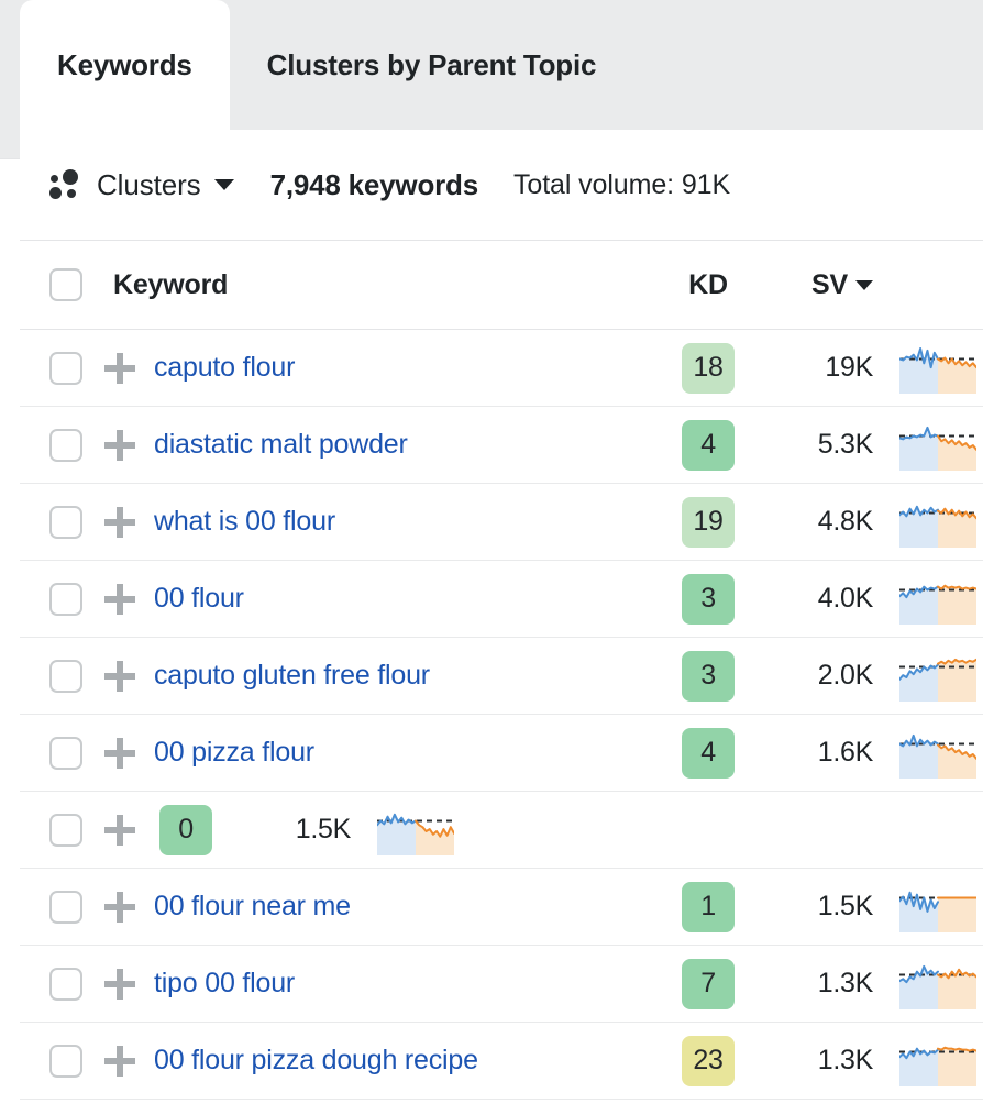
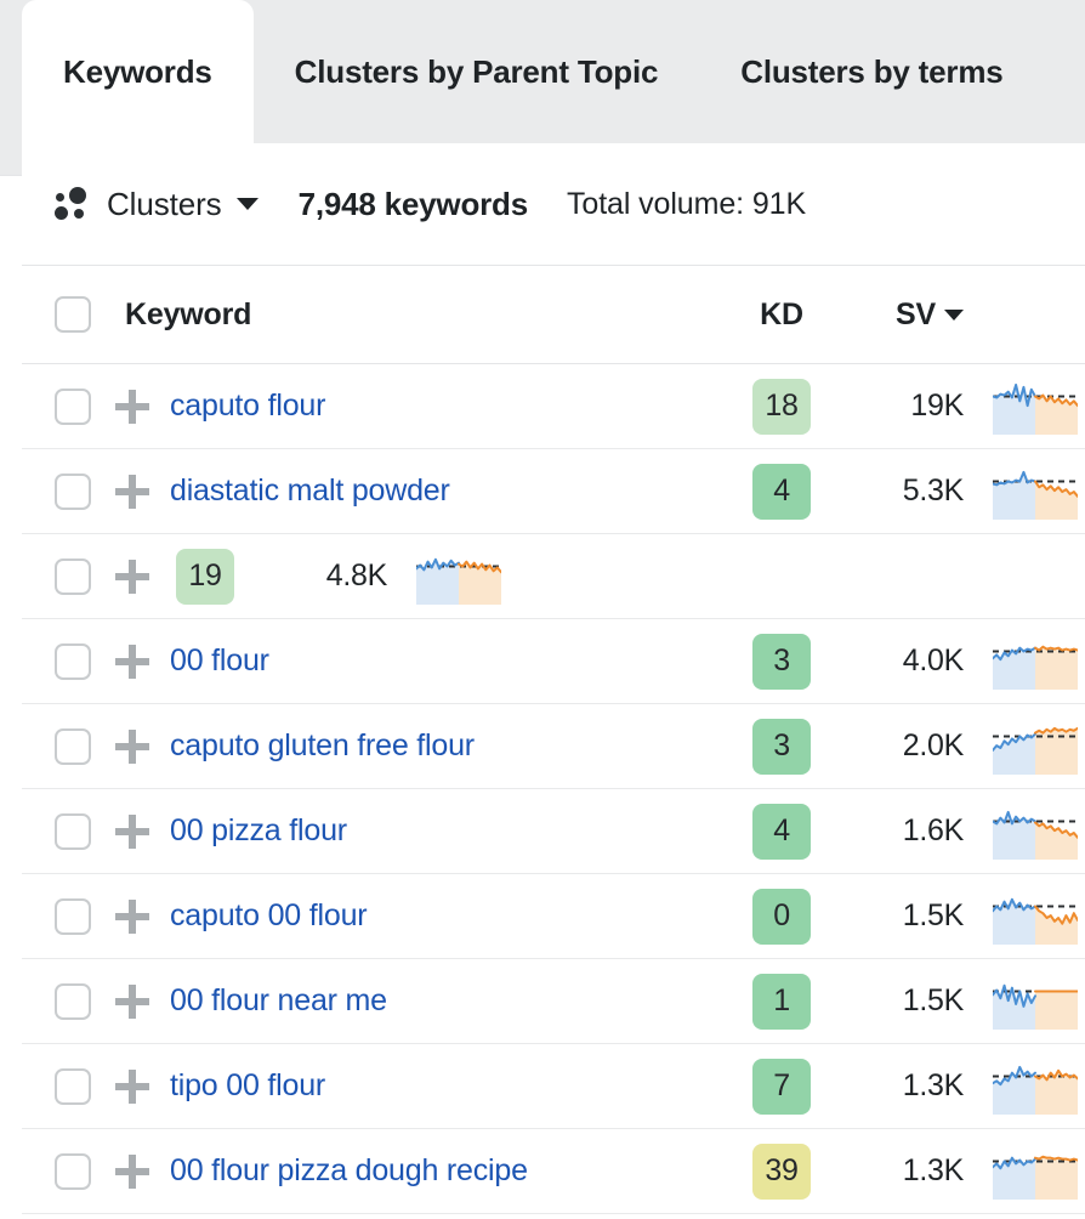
  Keywords
  Clusters by Parent Topic
+ Clusters by terms
  Clusters
  7,948 keywords
  Total volume: 91K
  Keyword
  KD
  SV
  caputo flour
  18
  19K
  diastatic malt powder
  4
  5.3K
- what is 00 flour
  19
  4.8K
  00 flour
  3
  4.0K
  caputo gluten free flour
  3
  2.0K
  00 pizza flour
  4
  1.6K
+ caputo 00 flour
  0
  1.5K
  00 flour near me
  1
  1.5K
  tipo 00 flour
  7
  1.3K
  00 flour pizza dough recipe
- 23
+ 39
  1.3K
